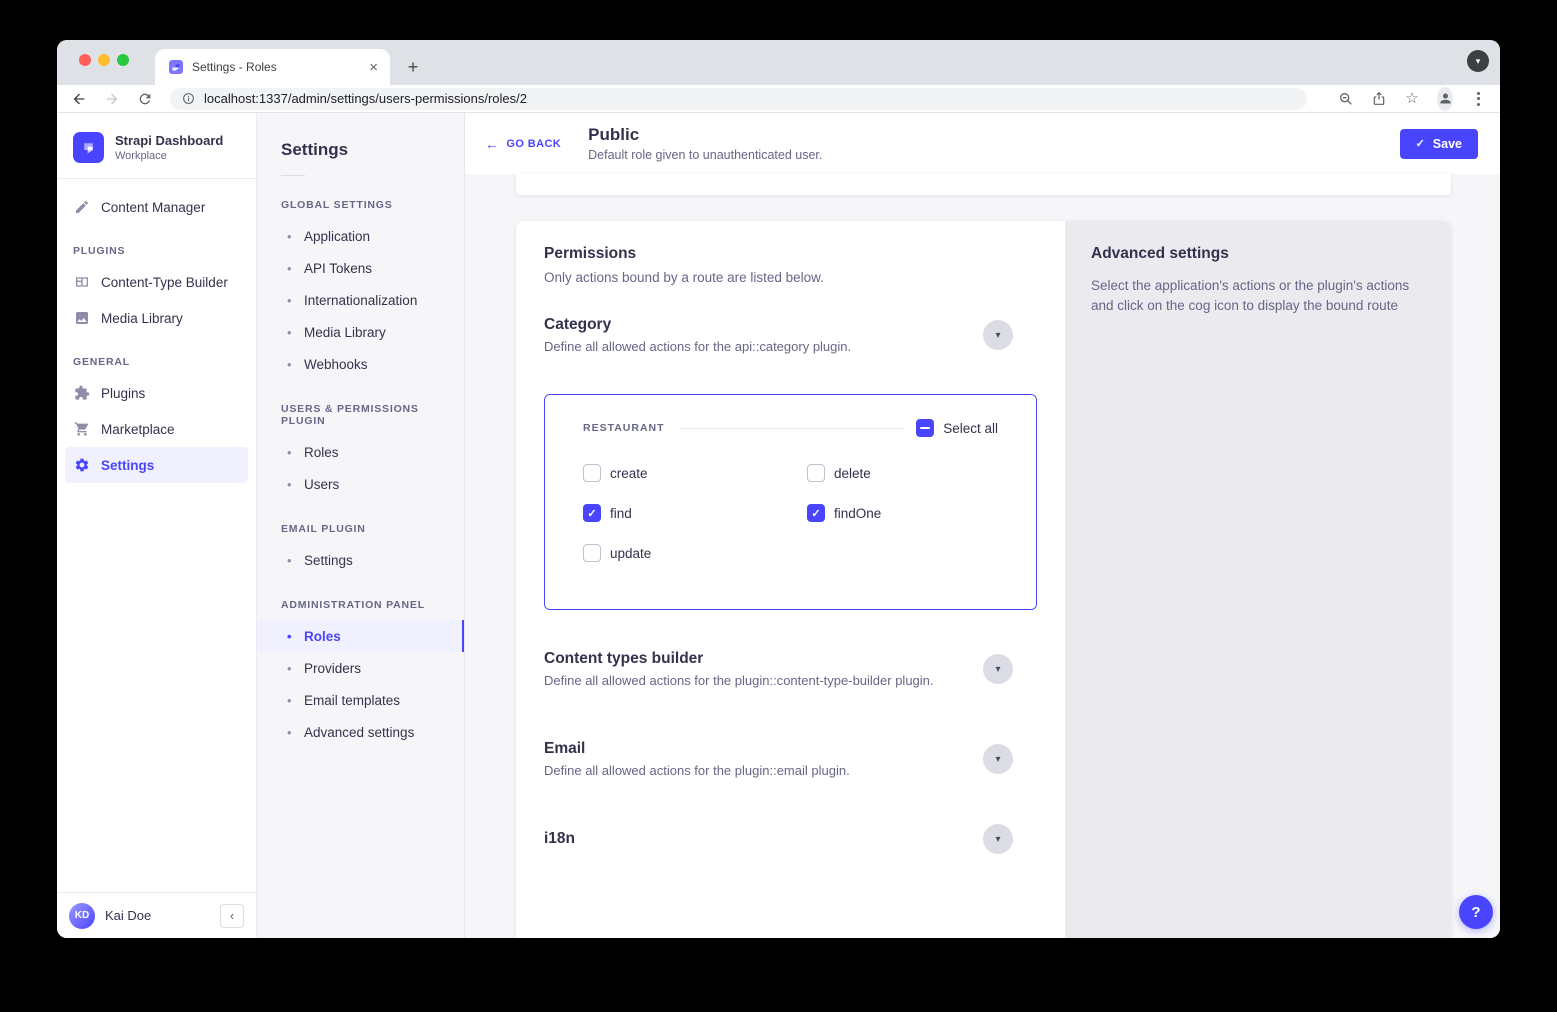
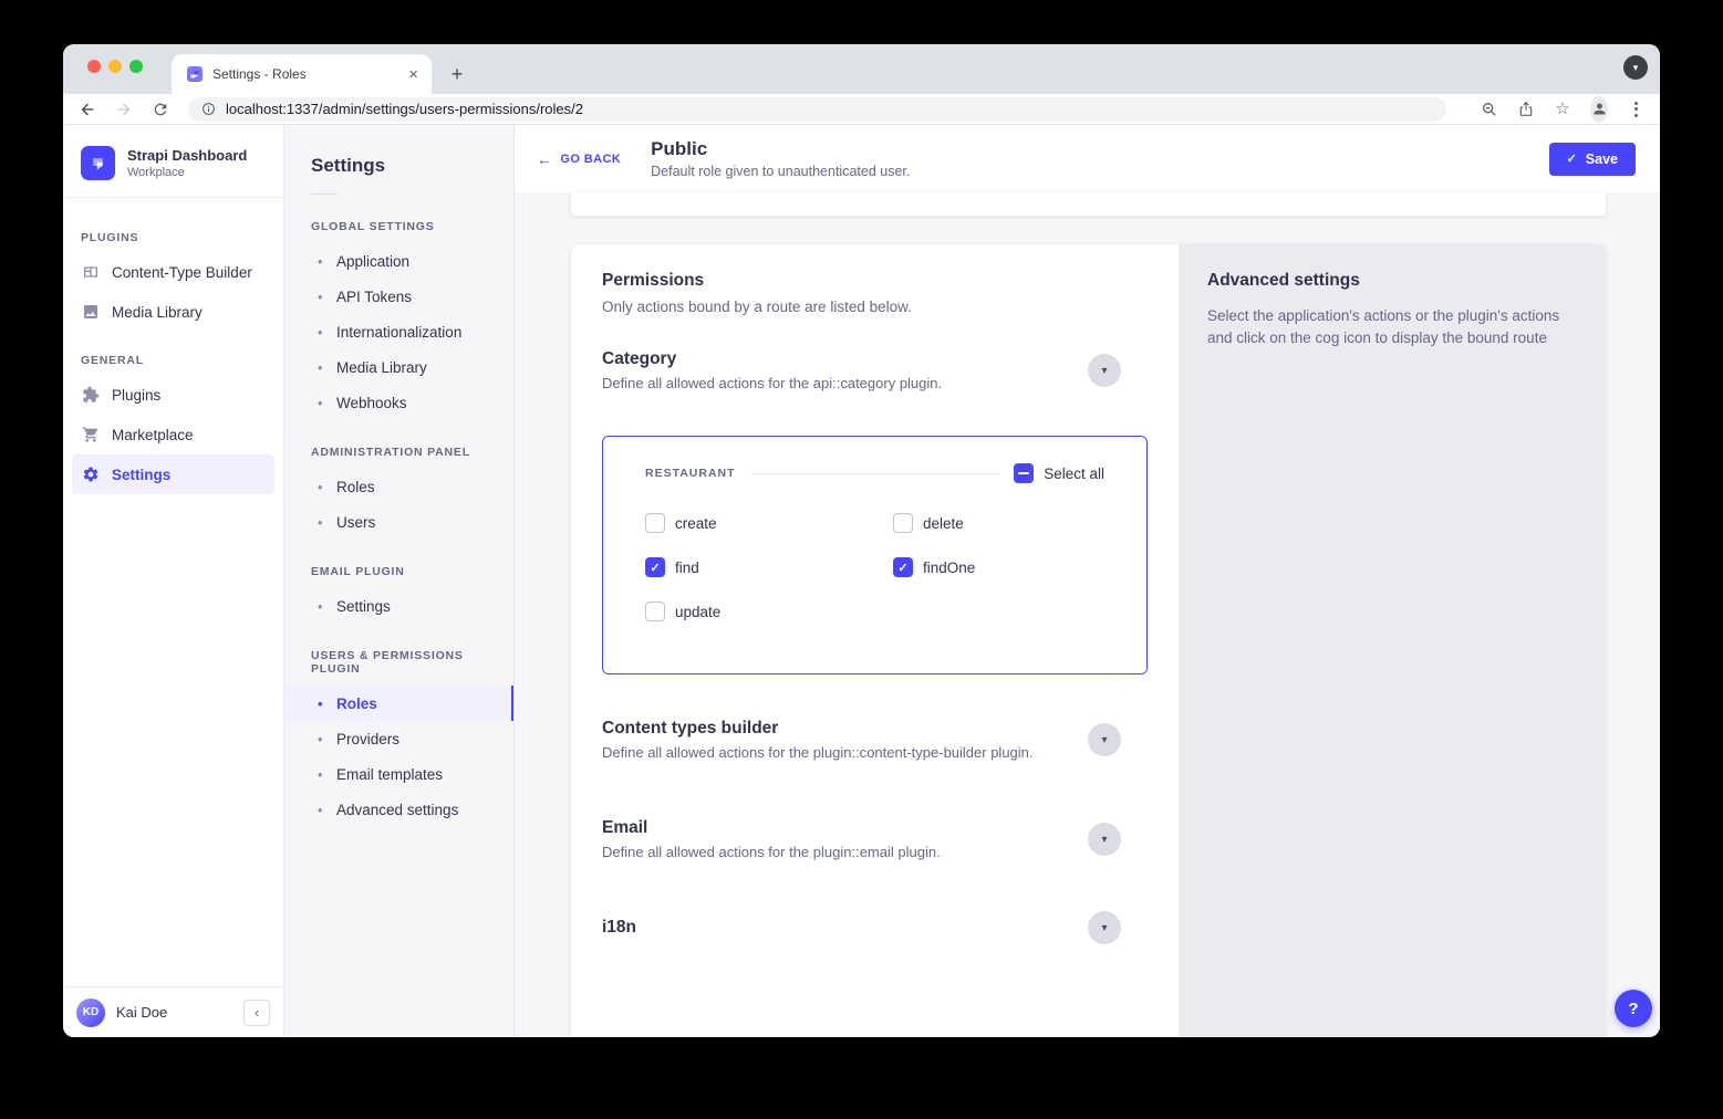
  Settings - Roles
  ×
  +
  ▾
  localhost:1337/admin/settings/users-permissions/roles/2
  ☆
  Strapi Dashboard
  Workplace
- Content Manager
  PLUGINS
  Content-Type Builder
  Media Library
  GENERAL
  Plugins
  Marketplace
  Settings
  KD
  Kai Doe
  ‹
  Settings
  GLOBAL SETTINGS
  Application
  API Tokens
  Internationalization
  Media Library
  Webhooks
- USERS & PERMISSIONS PLUGIN
+ ADMINISTRATION PANEL
  Roles
  Users
  EMAIL PLUGIN
  Settings
- ADMINISTRATION PANEL
+ USERS & PERMISSIONS PLUGIN
  Roles
  Providers
  Email templates
  Advanced settings
  ←
  GO BACK
  Public
  Default role given to unauthenticated user.
  ✓
  Save
  Permissions
  Only actions bound by a route are listed below.
  Category
  Define all allowed actions for the api::category plugin.
  ▾
  RESTAURANT
  Select all
  create
  delete
  ✓
  find
  ✓
  findOne
  update
  Content types builder
  Define all allowed actions for the plugin::content-type-builder plugin.
  ▾
  Email
  Define all allowed actions for the plugin::email plugin.
  ▾
  i18n
  ▾
  Advanced settings
  Select the application's actions or the plugin's actions and click on the cog icon to display the bound route
  ?
